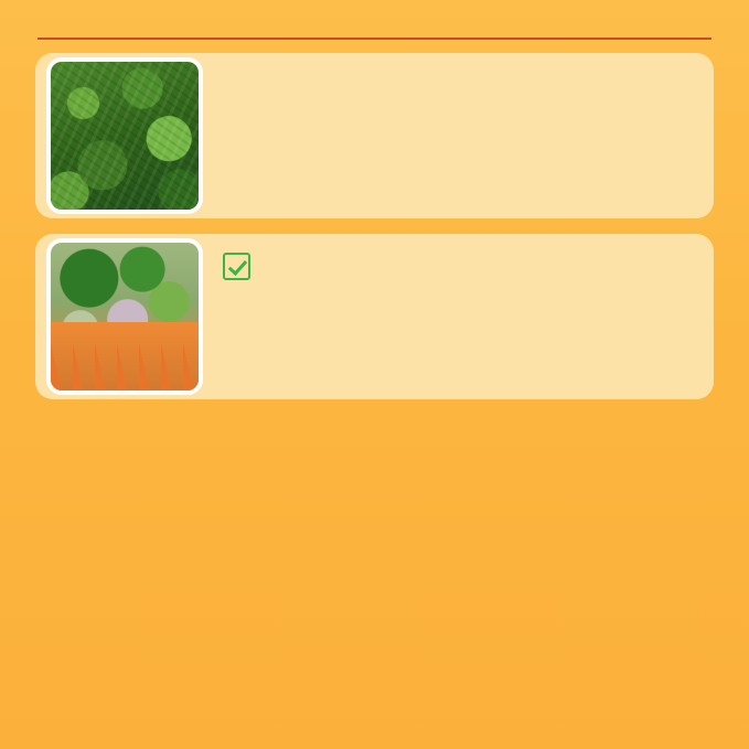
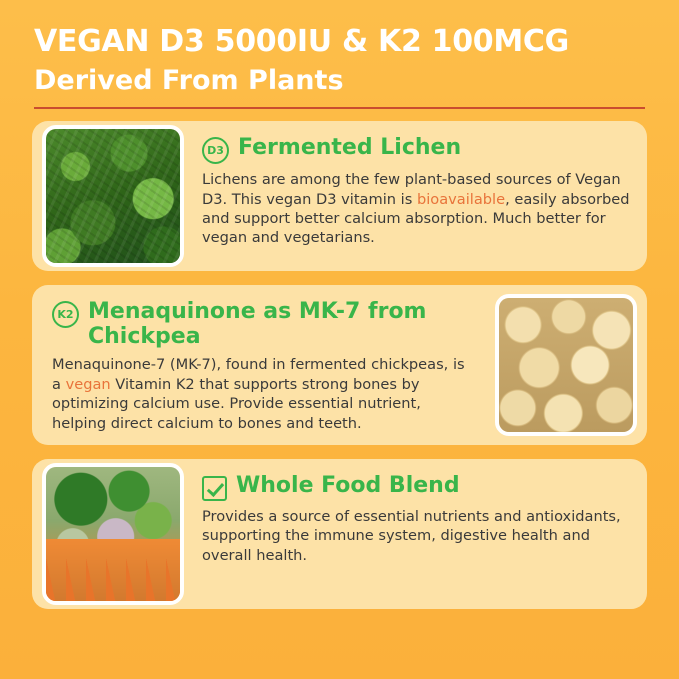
+ VEGAN D3 5000IU & K2 100MCG
+ Derived From Plants
+ D3
+ Fermented Lichen
+ Lichens are among the few plant-based sources of Vegan D3. This vegan D3 vitamin is bioavailable, easily absorbed and support better calcium absorption. Much better for vegan and vegetarians.
+ K2
+ Menaquinone as MK-7 from Chickpea
+ Menaquinone-7 (MK-7), found in fermented chickpeas, is a vegan Vitamin K2 that supports strong bones by optimizing calcium use. Provide essential nutrient, helping direct calcium to bones and teeth.
+ Whole Food Blend
+ Provides a source of essential nutrients and antioxidants, supporting the immune system, digestive health and overall health.
